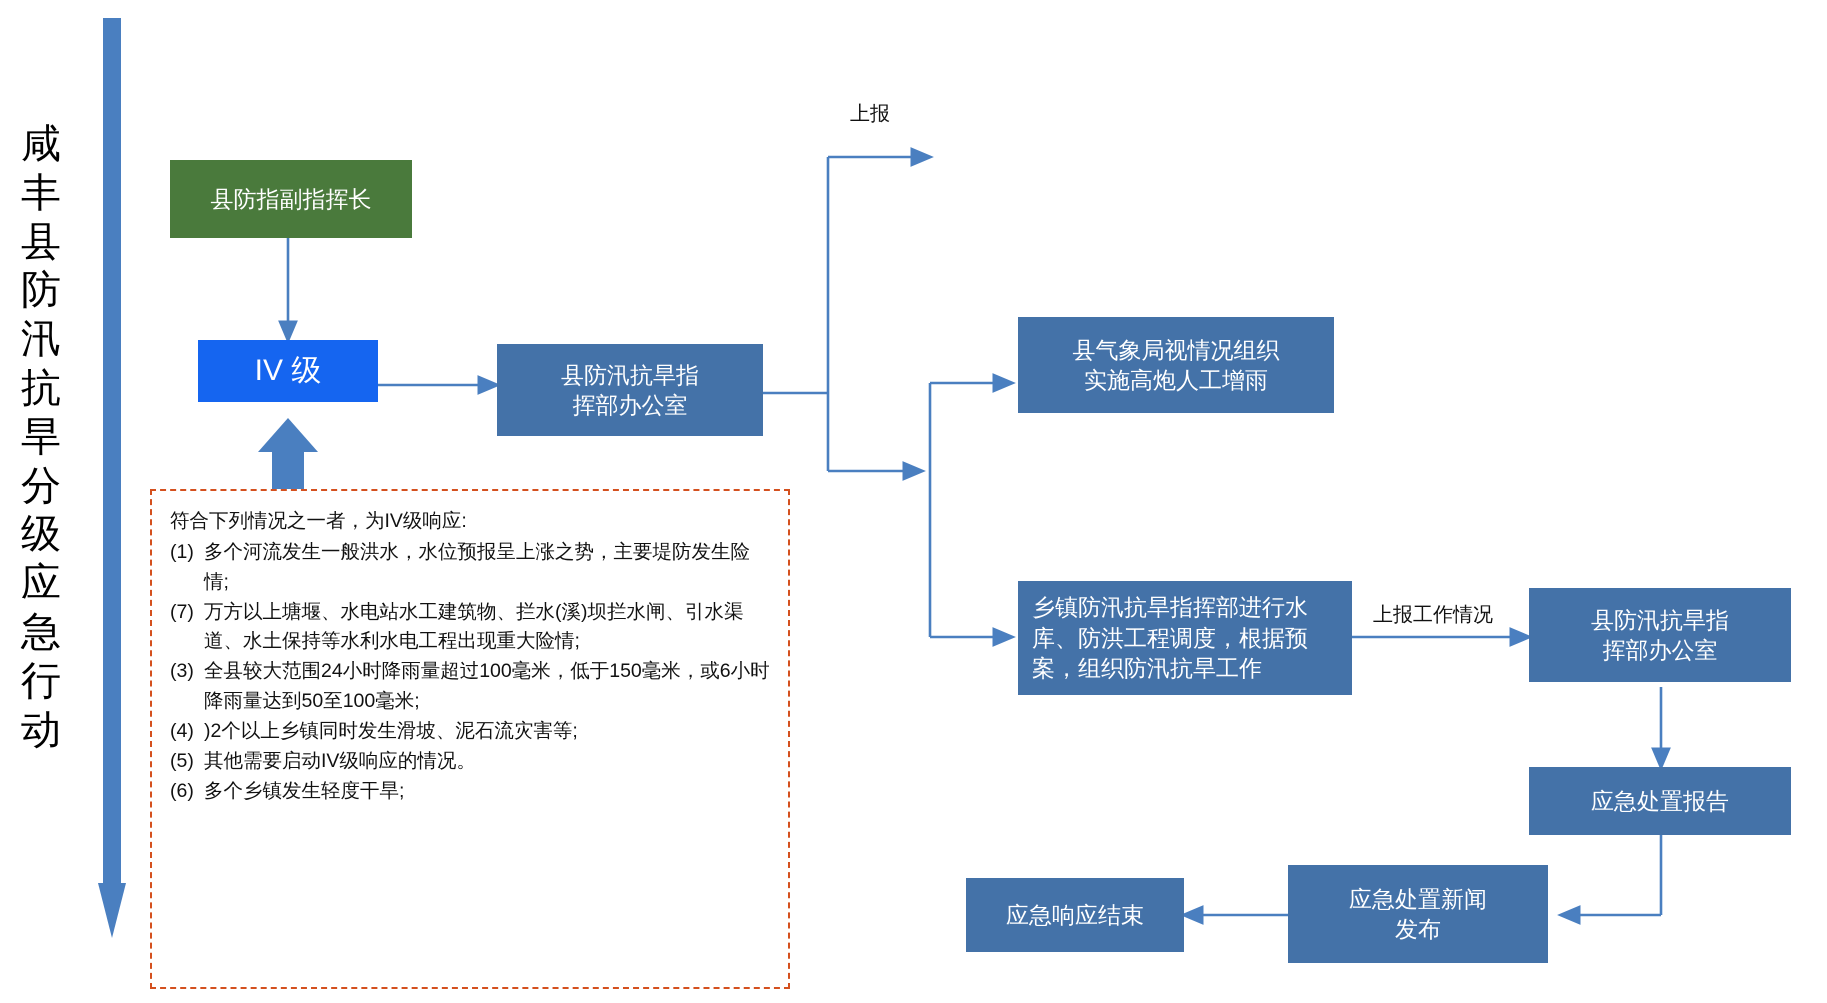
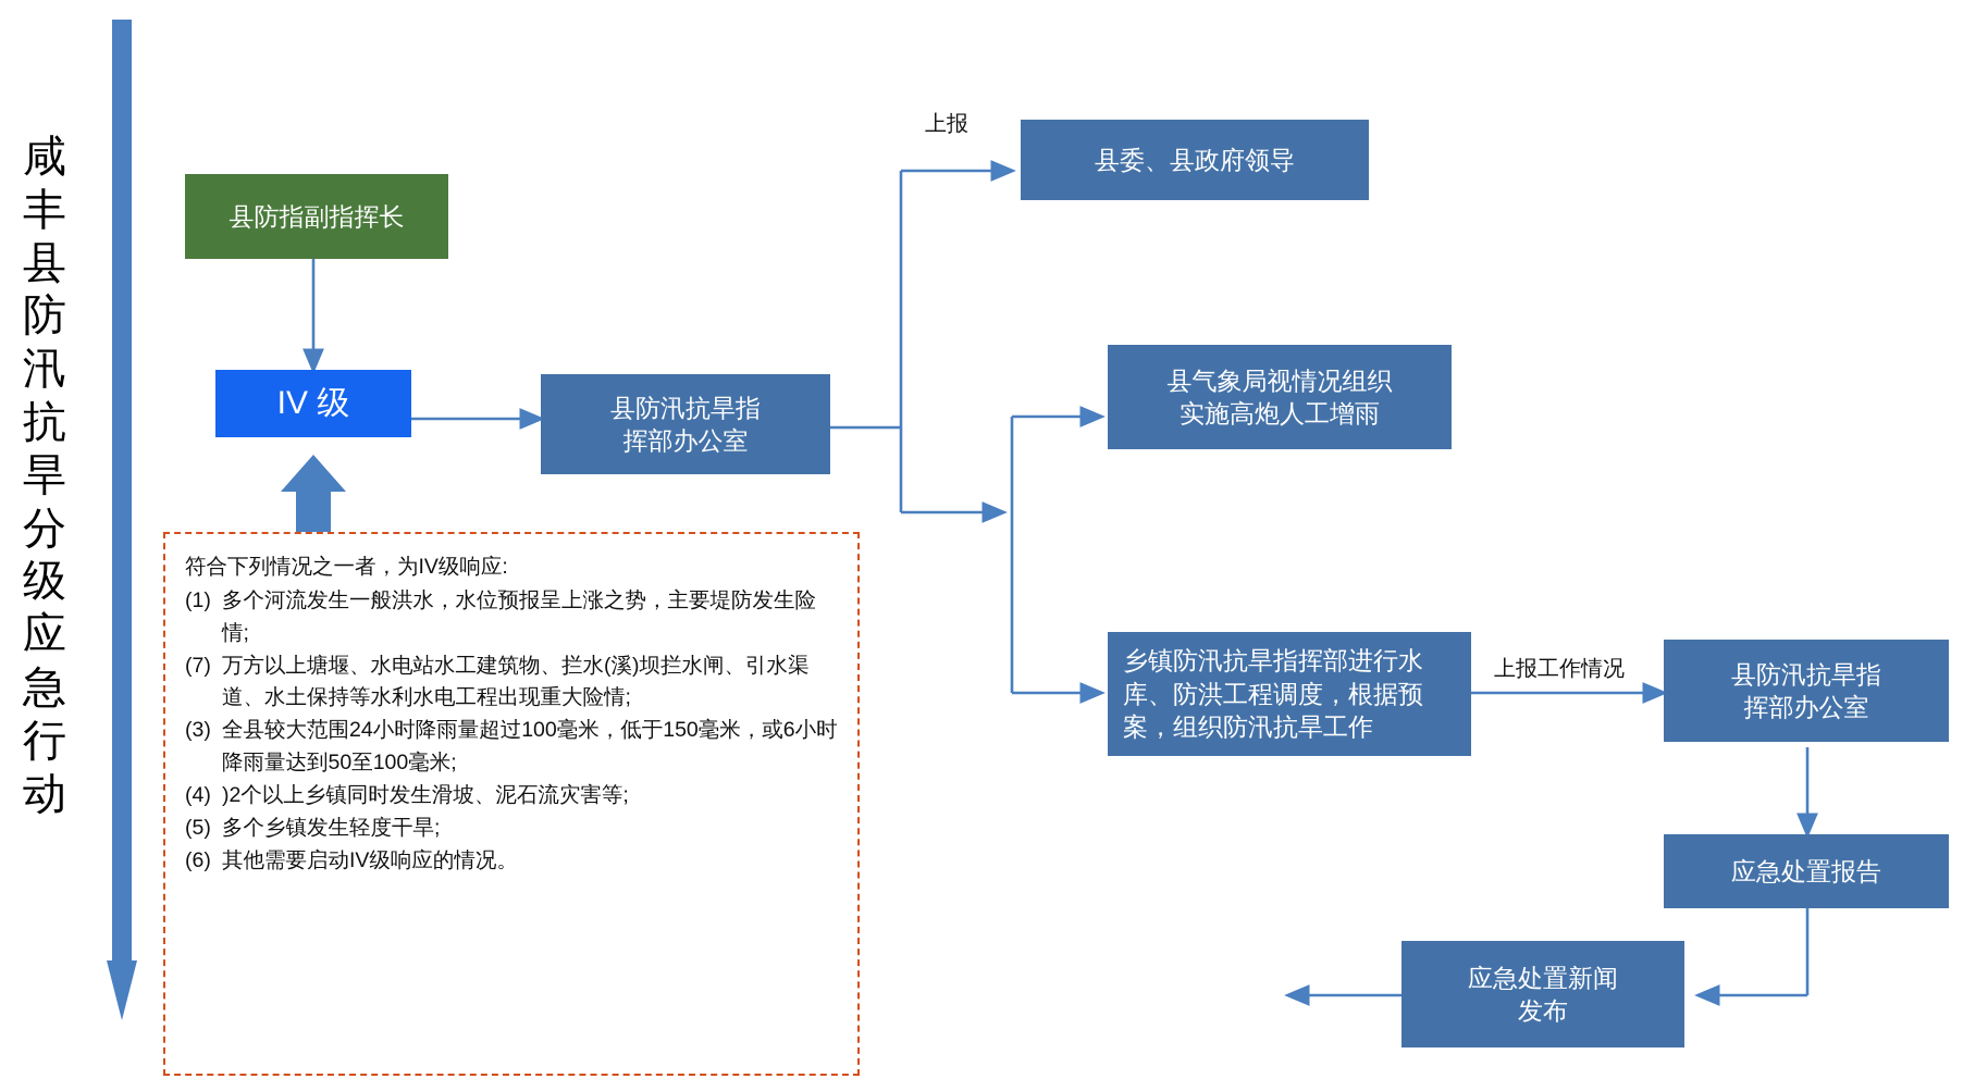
  咸丰县防汛抗旱分级应急行动
  县防指副指挥长
  IV 级
  县防汛抗旱指
  挥部办公室
+ 县委、县政府领导
  县气象局视情况组织
  实施高炮人工增雨
  乡镇防汛抗旱指挥部进行水
  库、防洪工程调度，根据预
  案，组织防汛抗旱工作
  县防汛抗旱指
  挥部办公室
  应急处置报告
  应急处置新闻
  发布
- 应急响应结束
  上报
  上报工作情况
  符合下列情况之一者，为IV级响应:
  (1)
  多个河流发生一般洪水，水位预报呈上涨之势，主要堤防发生险情;
  (7)
  万方以上塘堰、水电站水工建筑物、拦水(溪)坝拦水闸、引水渠道、水土保持等水利水电工程出现重大险情;
  (3)
  全县较大范围24小时降雨量超过100毫米，低于150毫米，或6小时降雨量达到50至100毫米;
  (4)
  )2个以上乡镇同时发生滑坡、泥石流灾害等;
  (5)
- 其他需要启动IV级响应的情况。
+ 多个乡镇发生轻度干旱;
  (6)
- 多个乡镇发生轻度干旱;
+ 其他需要启动IV级响应的情况。
